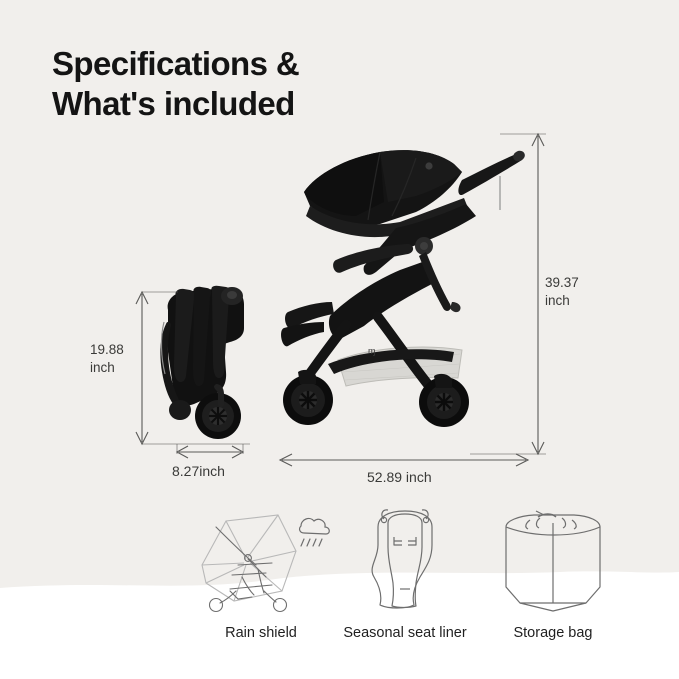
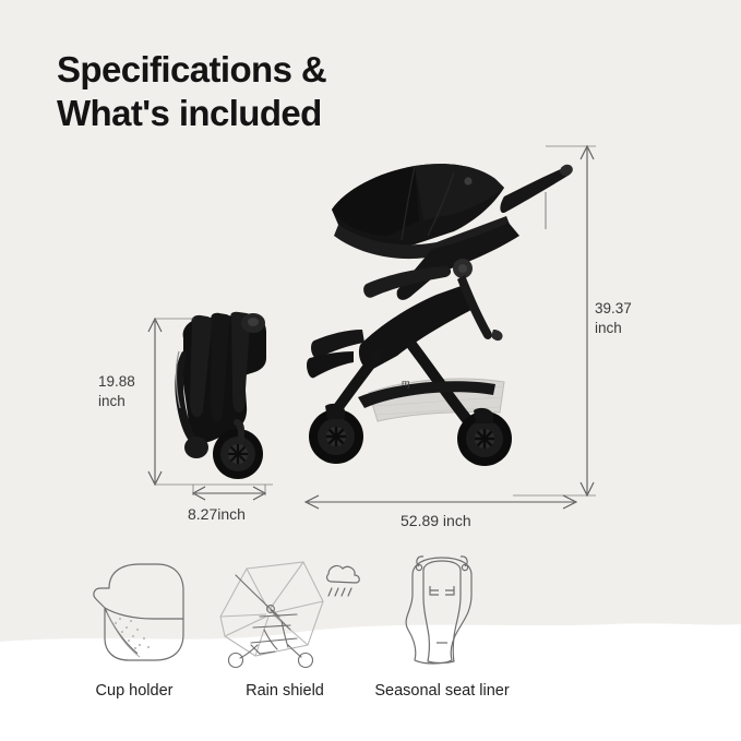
  Specifications &
  What's included
  ɱ
  39.37
  inch
  19.88
  inch
  8.27inch
  52.89 inch
+ Cup holder
  Rain shield
  Seasonal seat liner
- Storage bag
